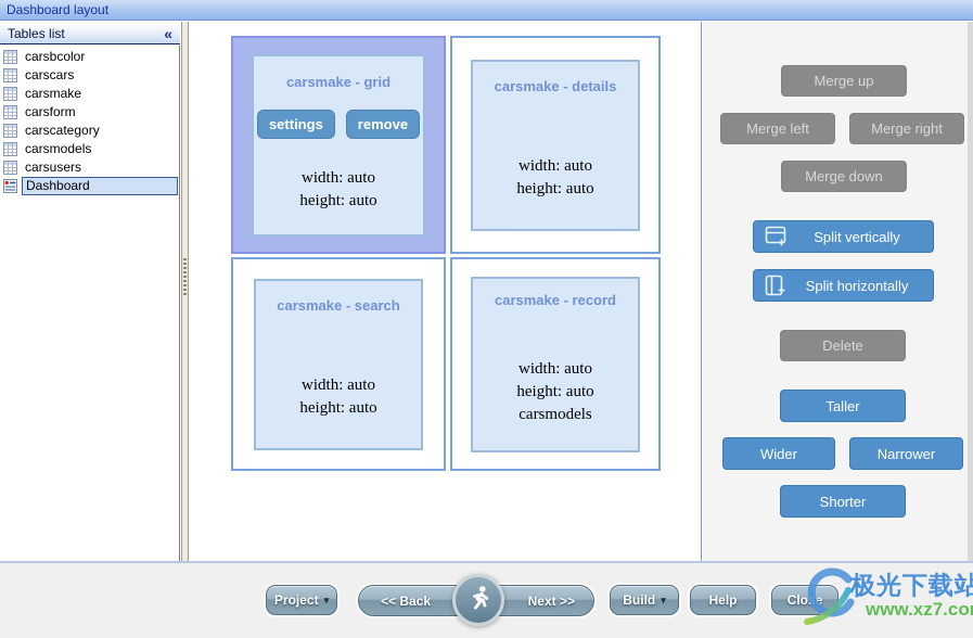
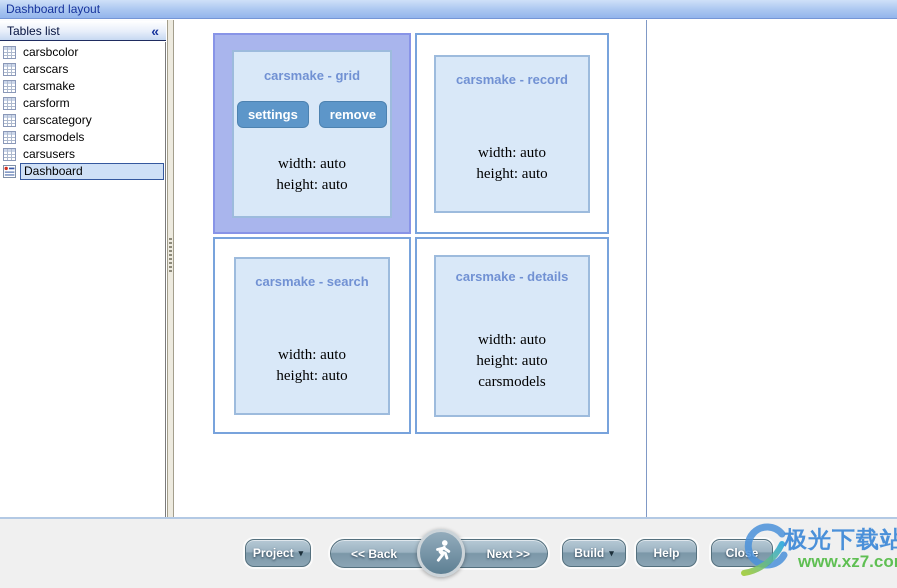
  Dashboard layout
  Tables list
  «
  carsbcolor
  carscars
  carsmake
  carsform
  carscategory
  carsmodels
  carsusers
  Dashboard
  carsmake - grid
  settings
  remove
  width: auto
  height: auto
- carsmake - details
+ carsmake - record
  width: auto
  height: auto
  carsmake - search
  width: auto
  height: auto
- carsmake - record
+ carsmake - details
  width: auto
  height: auto
  carsmodels
- Merge up
- Merge left
- Merge right
- Merge down
- Split vertically
- Split horizontally
- Delete
- Taller
- Wider
- Narrower
- Shorter
  Project
  ▾
  << Back
  Next >>
  Build
  ▾
  Help
  Close
  极光下载站
  www.xz7.co
